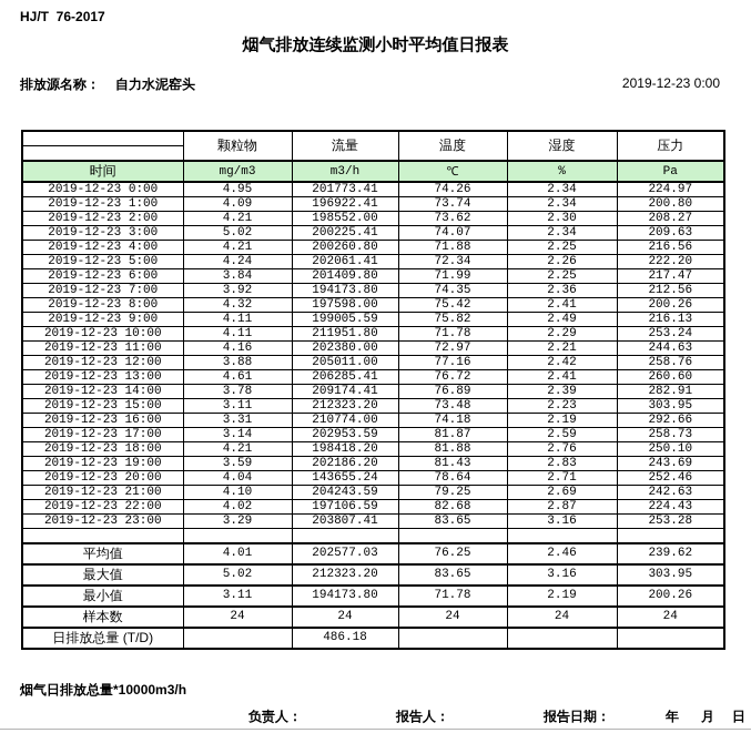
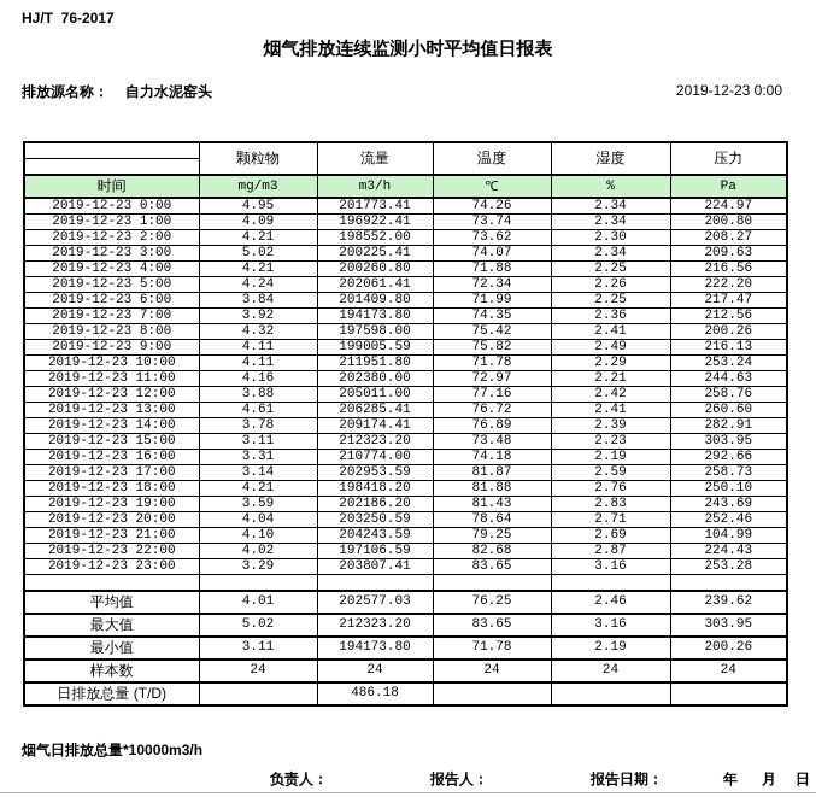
  HJ/T 76-2017
  烟气排放连续监测小时平均值日报表
  排放源名称： 自力水泥窑头
  2019-12-23 0:00
  	颗粒物	流量	温度	湿度	压力
  时间	mg/m3	m3/h	℃	%	Pa
  2019-12-23 0:00	4.95	201773.41	74.26	2.34	224.97
  2019-12-23 1:00	4.09	196922.41	73.74	2.34	200.80
  2019-12-23 2:00	4.21	198552.00	73.62	2.30	208.27
  2019-12-23 3:00	5.02	200225.41	74.07	2.34	209.63
  2019-12-23 4:00	4.21	200260.80	71.88	2.25	216.56
  2019-12-23 5:00	4.24	202061.41	72.34	2.26	222.20
  2019-12-23 6:00	3.84	201409.80	71.99	2.25	217.47
  2019-12-23 7:00	3.92	194173.80	74.35	2.36	212.56
  2019-12-23 8:00	4.32	197598.00	75.42	2.41	200.26
  2019-12-23 9:00	4.11	199005.59	75.82	2.49	216.13
  2019-12-23 10:00	4.11	211951.80	71.78	2.29	253.24
  2019-12-23 11:00	4.16	202380.00	72.97	2.21	244.63
  2019-12-23 12:00	3.88	205011.00	77.16	2.42	258.76
  2019-12-23 13:00	4.61	206285.41	76.72	2.41	260.60
  2019-12-23 14:00	3.78	209174.41	76.89	2.39	282.91
  2019-12-23 15:00	3.11	212323.20	73.48	2.23	303.95
  2019-12-23 16:00	3.31	210774.00	74.18	2.19	292.66
  2019-12-23 17:00	3.14	202953.59	81.87	2.59	258.73
  2019-12-23 18:00	4.21	198418.20	81.88	2.76	250.10
  2019-12-23 19:00	3.59	202186.20	81.43	2.83	243.69
- 2019-12-23 20:00	4.04	143655.24	78.64	2.71	252.46
+ 2019-12-23 20:00	4.04	203250.59	78.64	2.71	252.46
- 2019-12-23 21:00	4.10	204243.59	79.25	2.69	242.63
+ 2019-12-23 21:00	4.10	204243.59	79.25	2.69	104.99
  2019-12-23 22:00	4.02	197106.59	82.68	2.87	224.43
  2019-12-23 23:00	3.29	203807.41	83.65	3.16	253.28
  平均值	4.01	202577.03	76.25	2.46	239.62
  最大值	5.02	212323.20	83.65	3.16	303.95
  最小值	3.11	194173.80	71.78	2.19	200.26
  样本数	24	24	24	24	24
  日排放总量 (T/D)		486.18
  烟气日排放总量*10000m3/h
  负责人：
  报告人：
  报告日期：
  年
  月
  日
